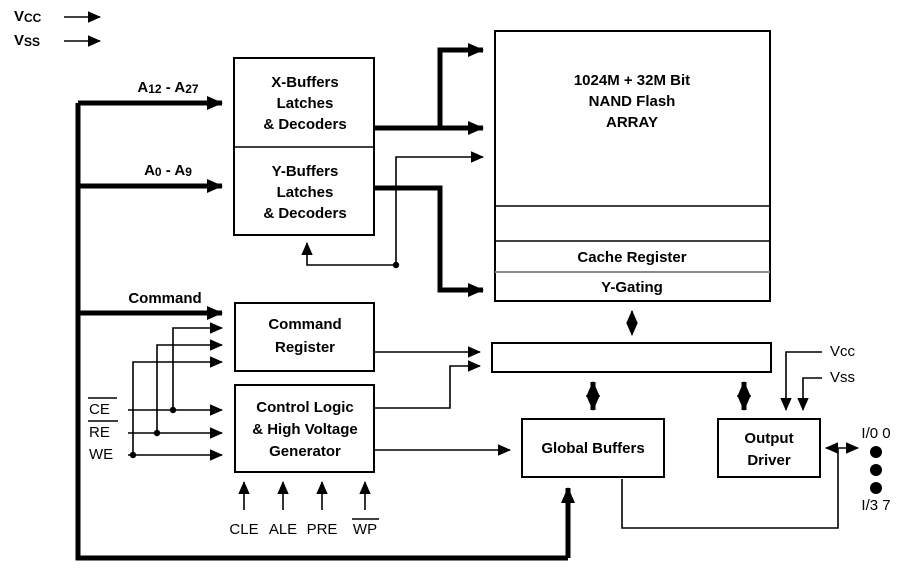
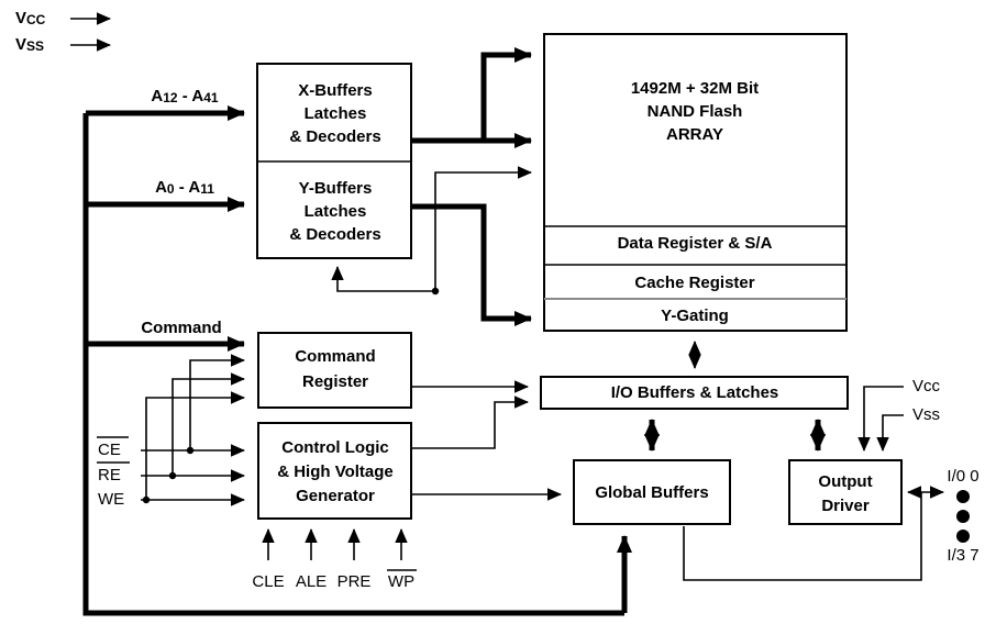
  VCC
  VSS
- A12 - A27
+ A12 - A41
- A0 - A9
+ A0 - A11
  Command
  X-Buffers
  Latches
  & Decoders
  Y-Buffers
  Latches
  & Decoders
- 1024M + 32M Bit
+ 1492M + 32M Bit
  NAND Flash
  ARRAY
+ Data Register & S/A
  Cache Register
  Y-Gating
  Command
  Register
  Control Logic
  & High Voltage
  Generator
  CE
  RE
  WE
  CLE
  ALE
  PRE
  WP
+ I/O Buffers & Latches
  Global Buffers
  Output
  Driver
  Vcc
  Vss
  I/0 0
  I/3 7
